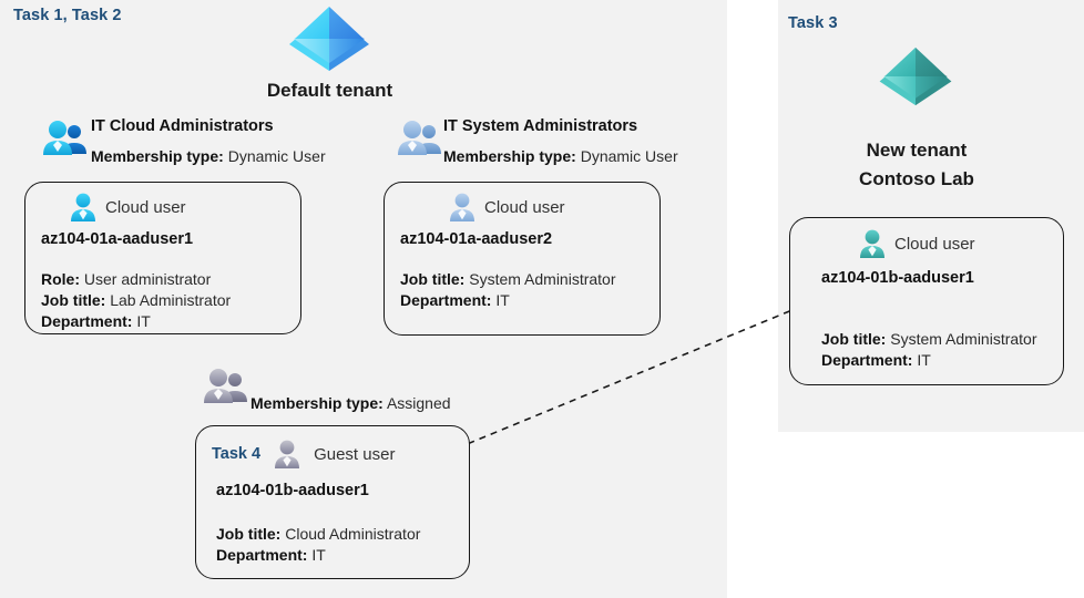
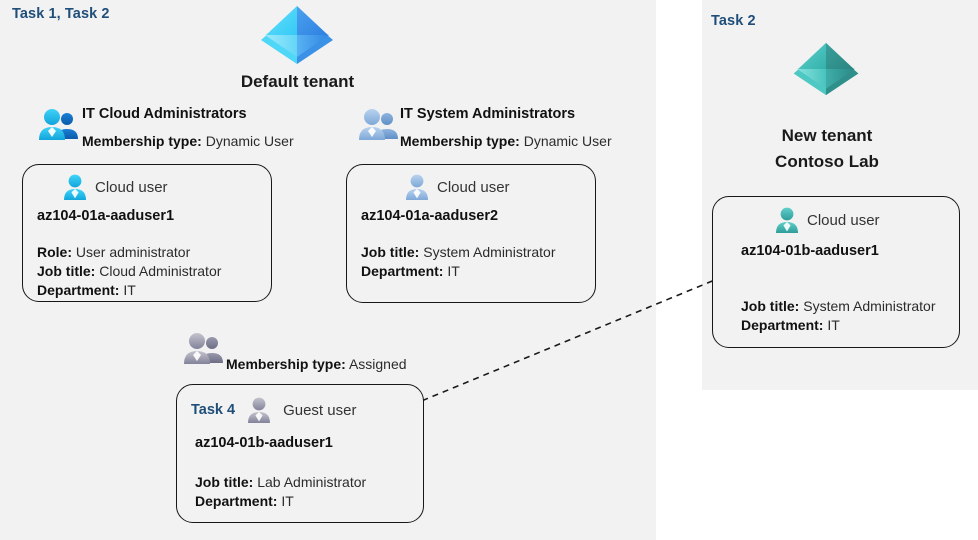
  Task 1, Task 2
  Default tenant
  IT Cloud Administrators
  Membership type: Dynamic User
  Cloud user
  az104-01a-aaduser1
  Role: User administrator
- Job title: Lab Administrator
+ Job title: Cloud Administrator
  Department: IT
  IT System Administrators
  Membership type: Dynamic User
  Cloud user
  az104-01a-aaduser2
  Job title: System Administrator
  Department: IT
  Membership type: Assigned
  Task 4
  Guest user
  az104-01b-aaduser1
- Job title: Cloud Administrator
+ Job title: Lab Administrator
  Department: IT
- Task 3
+ Task 2
  New tenant
  Contoso Lab
  Cloud user
  az104-01b-aaduser1
  Job title: System Administrator
  Department: IT
